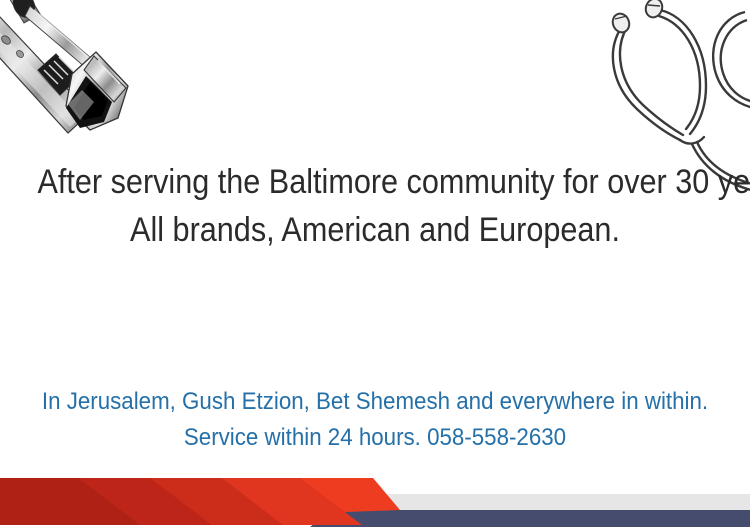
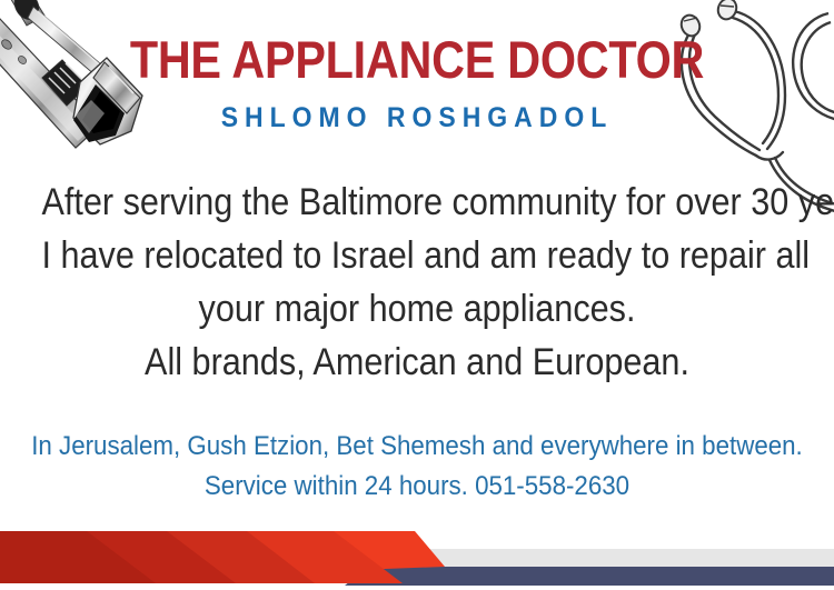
+ THE APPLIANCE DOCTOR
+ SHLOMO ROSHGADOL
  After serving the Baltimore community for over 30 ye
+ I have relocated to Israel and am ready to repair all
+ your major home appliances.
  All brands, American and European.
- In Jerusalem, Gush Etzion, Bet Shemesh and everywhere in within.
+ In Jerusalem, Gush Etzion, Bet Shemesh and everywhere in between.
- Service within 24 hours. 058-558-2630
+ Service within 24 hours. 051-558-2630
